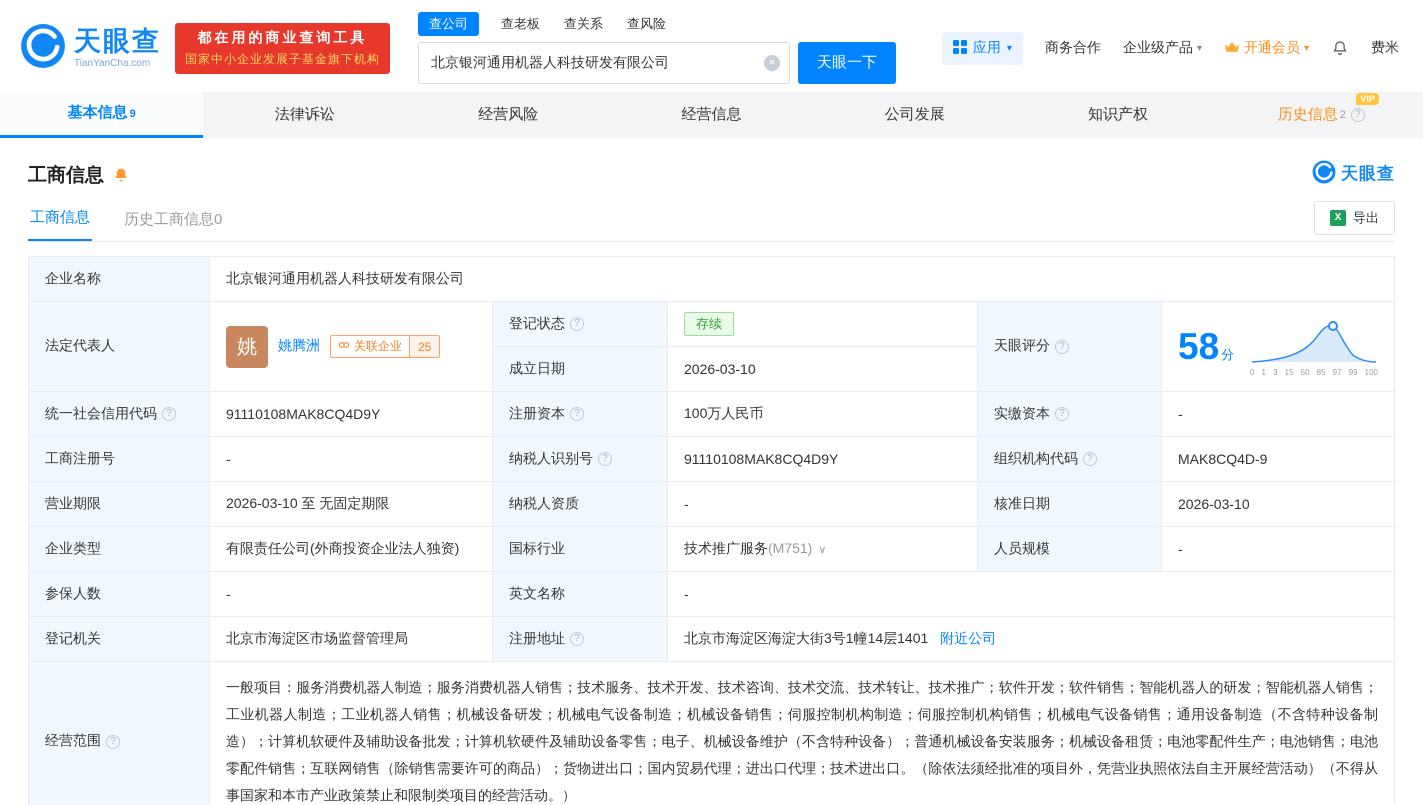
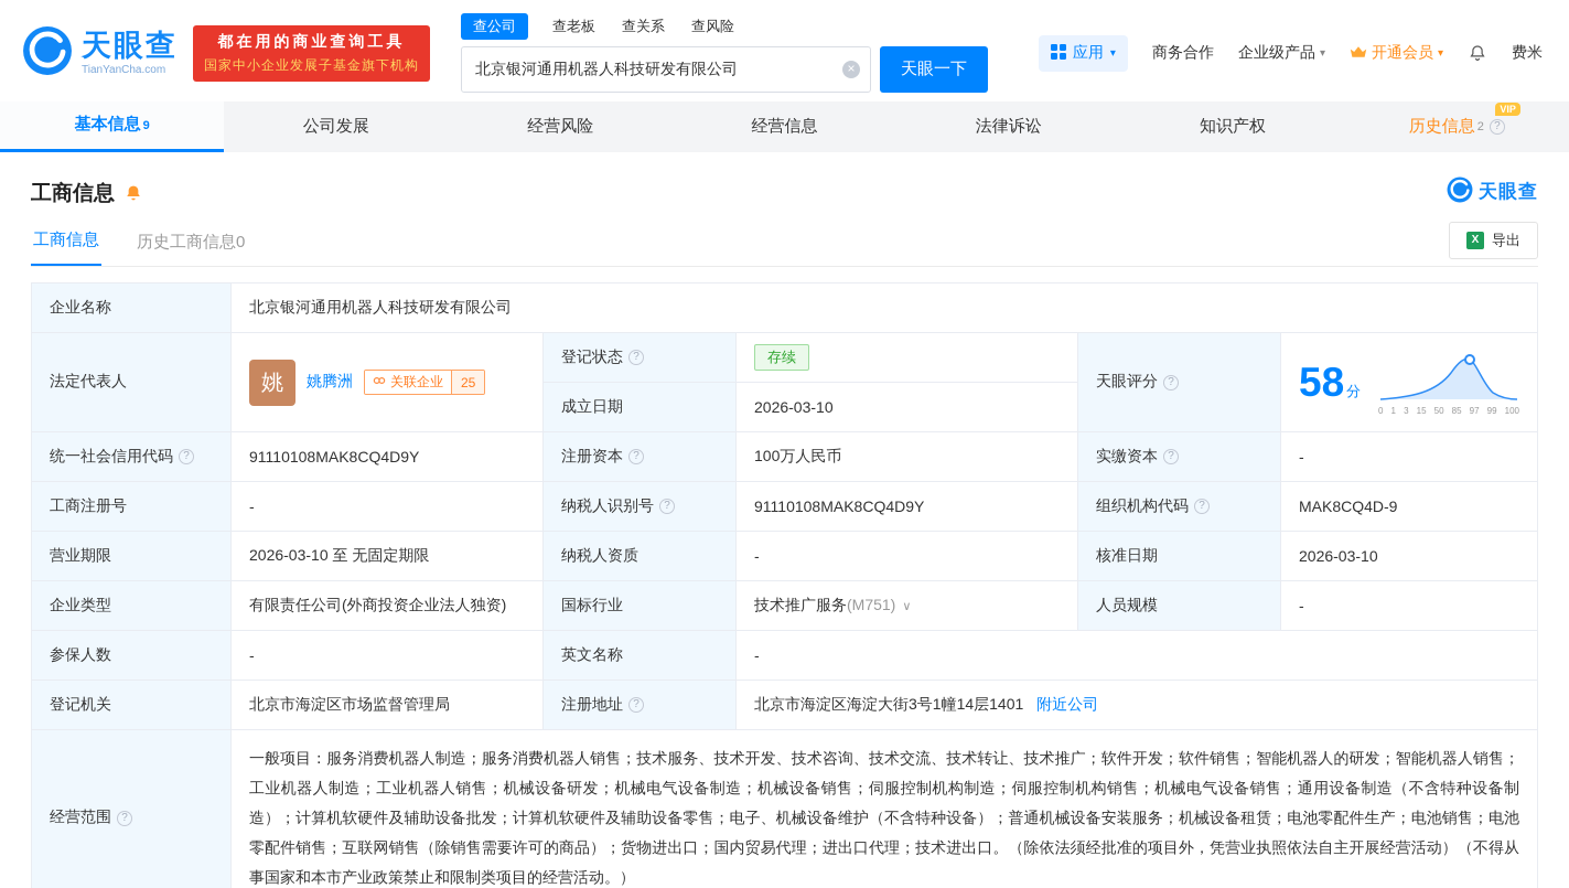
  天眼查
  TianYanCha.com
  都在用的商业查询工具
  国家中小企业发展子基金旗下机构
  查公司
  查老板
  查关系
  查风险
  北京银河通用机器人科技研发有限公司
  ×
  天眼一下
  应用
  ▾
  商务合作
  企业级产品
  ▾
  开通会员
  ▾
  费米
  基本信息
  9
- 法律诉讼
+ 公司发展
  经营风险
  经营信息
- 公司发展
+ 法律诉讼
  知识产权
  历史信息
  2
  VIP
  ?
  工商信息
  天眼查
  工商信息
  历史工商信息0
  X
  导出
  企业名称	北京银河通用机器人科技研发有限公司
  法定代表人	姚 姚腾洲 关联企业 25	登记状态 ?	存续	天眼评分 ?	58 分 0 1 3 15 50 85 97 99 100
  成立日期	2026-03-10
  统一社会信用代码 ?	91110108MAK8CQ4D9Y	注册资本 ?	100万人民币	实缴资本 ?	-
  工商注册号	-	纳税人识别号 ?	91110108MAK8CQ4D9Y	组织机构代码 ?	MAK8CQ4D-9
  营业期限	2026-03-10 至 无固定期限	纳税人资质	-	核准日期	2026-03-10
  企业类型	有限责任公司(外商投资企业法人独资)	国标行业	技术推广服务(M751) ∨	人员规模	-
  参保人数	-	英文名称	-
  登记机关	北京市海淀区市场监督管理局	注册地址 ?	北京市海淀区海淀大街3号1幢14层1401 附近公司
  经营范围 ?	一般项目：服务消费机器人制造；服务消费机器人销售；技术服务、技术开发、技术咨询、技术交流、技术转让、技术推广；软件开发；软件销售；智能机器人的研发；智能机器人销售；工业机器人制造；工业机器人销售；机械设备研发；机械电气设备制造；机械设备销售；伺服控制机构制造；伺服控制机构销售；机械电气设备销售；通用设备制造（不含特种设备制造）；计算机软硬件及辅助设备批发；计算机软硬件及辅助设备零售；电子、机械设备维护（不含特种设备）；普通机械设备安装服务；机械设备租赁；电池零配件生产；电池销售；电池零配件销售；互联网销售（除销售需要许可的商品）；货物进出口；国内贸易代理；进出口代理；技术进出口。（除依法须经批准的项目外，凭营业执照依法自主开展经营活动）（不得从事国家和本市产业政策禁止和限制类项目的经营活动。）
